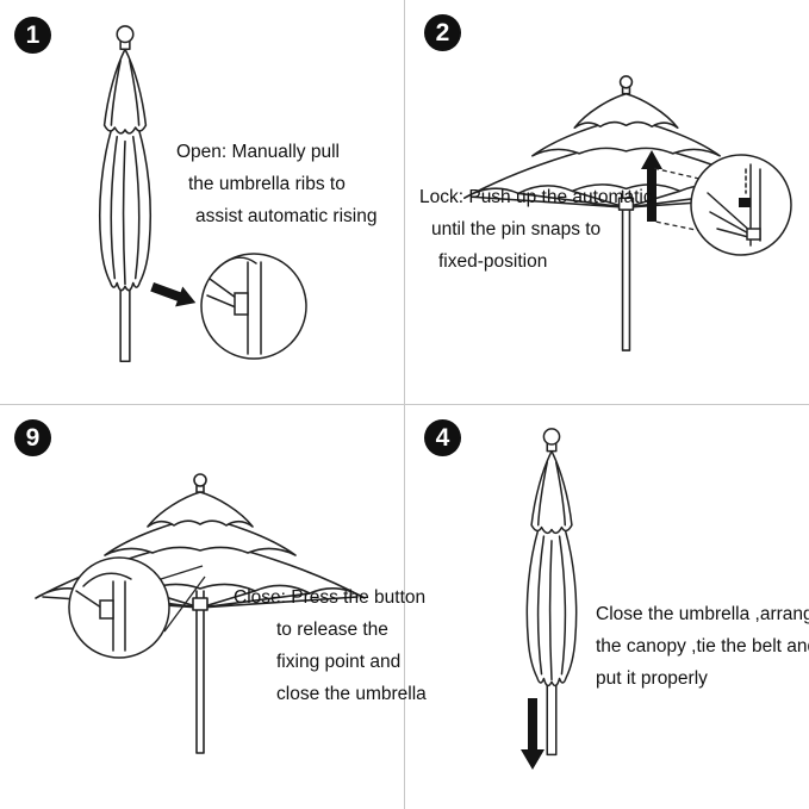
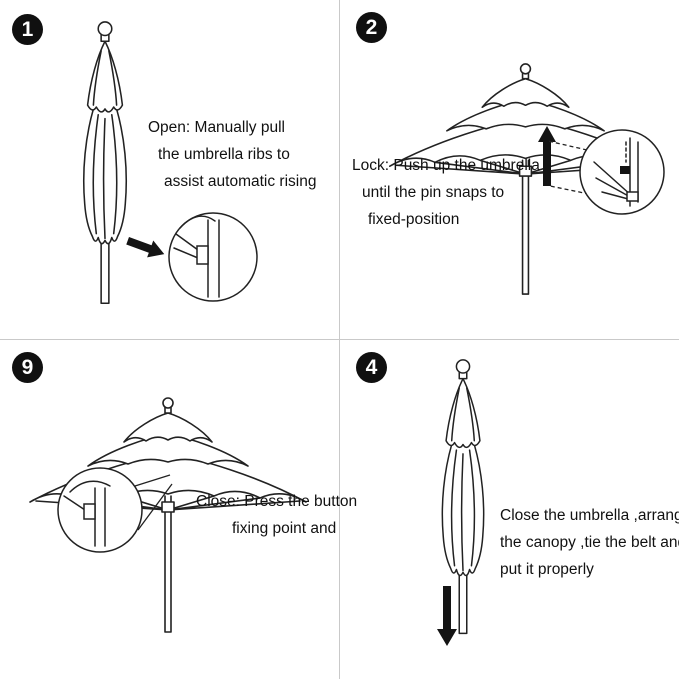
  1
  Open: Manually pull
  the umbrella ribs to
  assist automatic rising
  2
- Lock: Push up the automatic
+ Lock: Push up the umbrella
  until the pin snaps to
  fixed-position
  9
  Close: Press the button
- to release the
  fixing point and
- close the umbrella
  4
  Close the umbrella ,arrang
  the canopy ,tie the belt an
  put it properly
